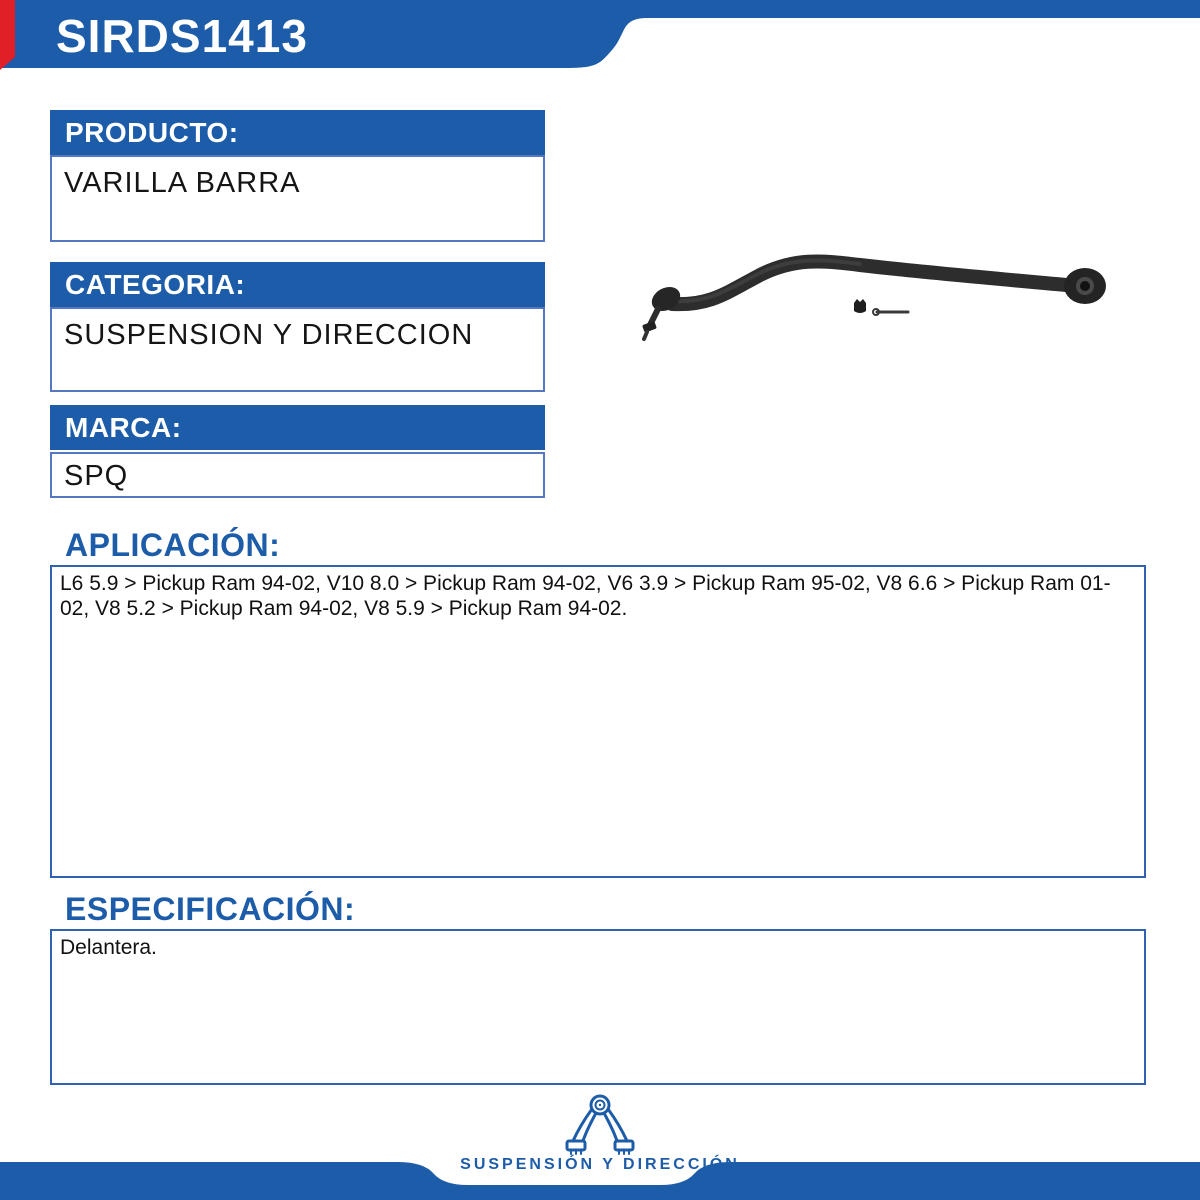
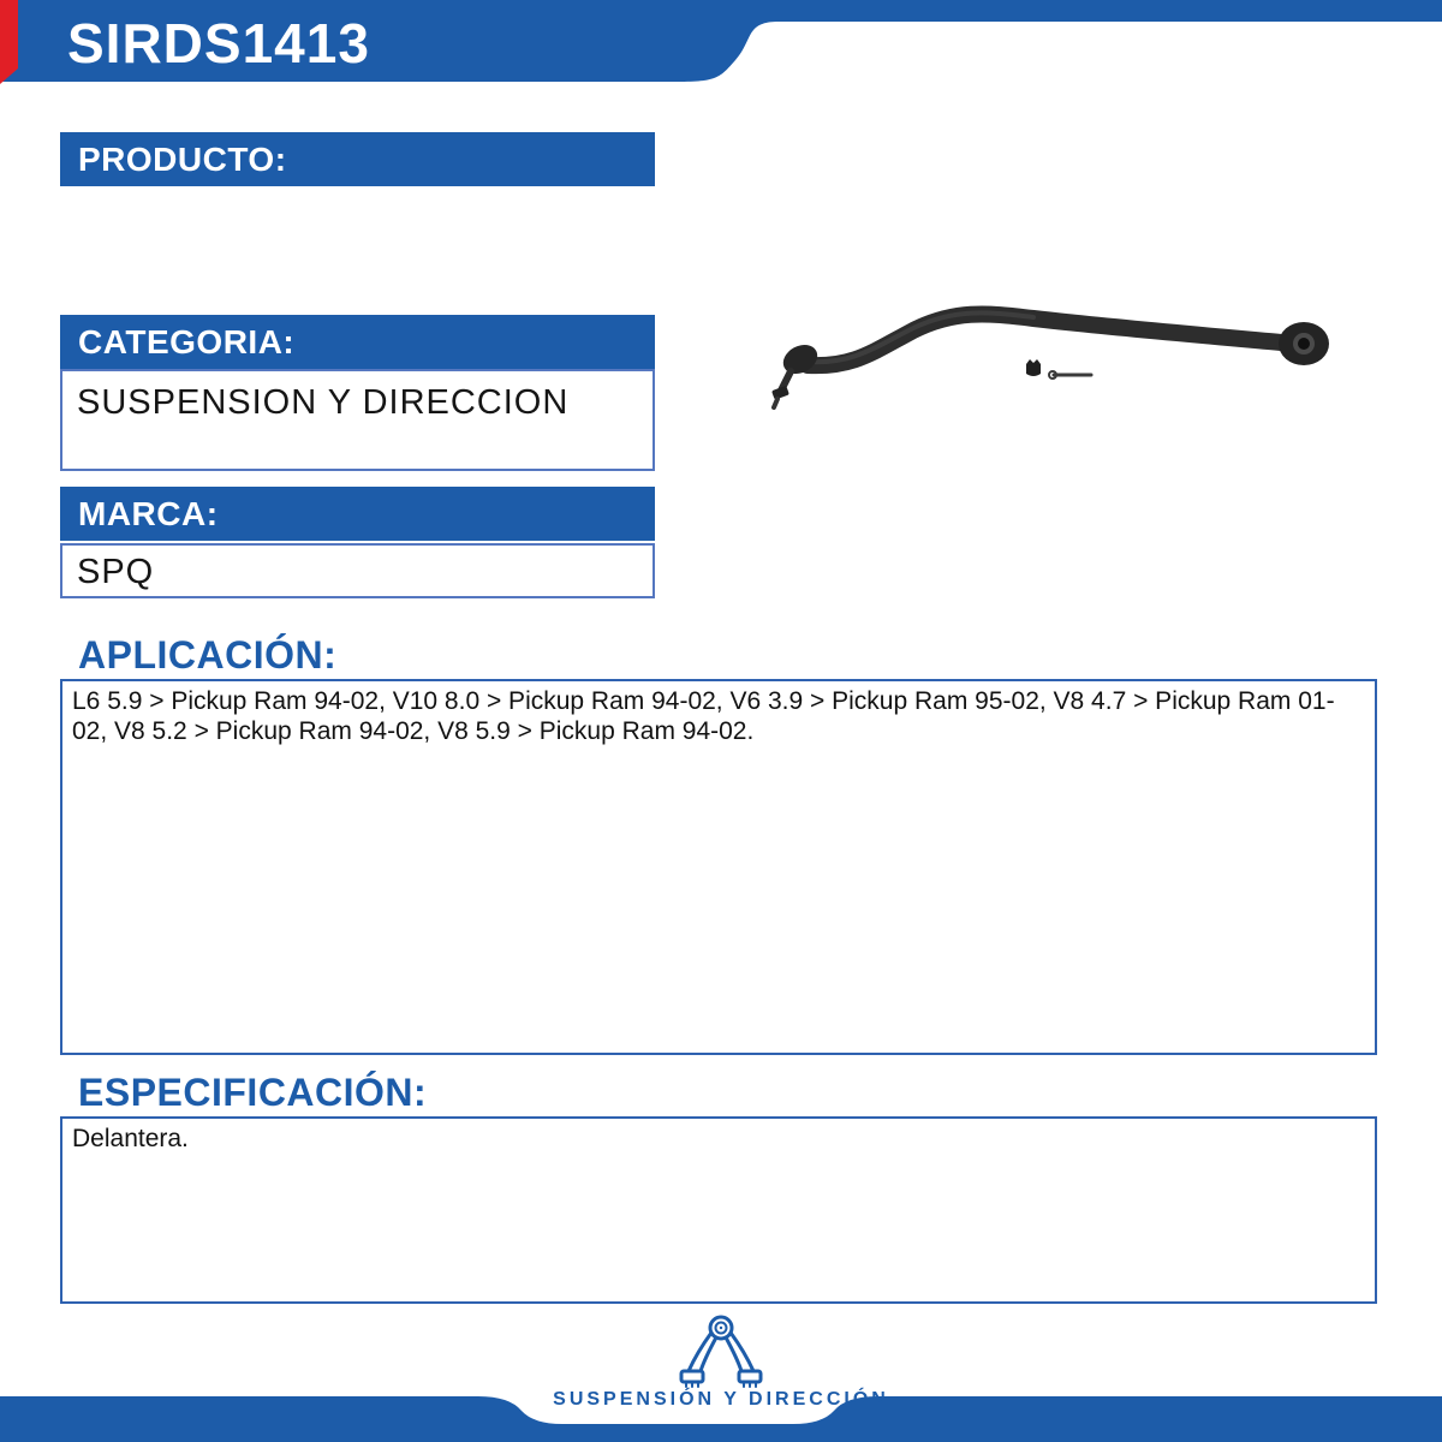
  SIRDS1413
  PRODUCTO:
- VARILLA BARRA
  CATEGORIA:
  SUSPENSION Y DIRECCION
  MARCA:
  SPQ
  APLICACIÓN:
- L6 5.9 > Pickup Ram 94-02, V10 8.0 > Pickup Ram 94-02, V6 3.9 > Pickup Ram 95-02, V8 6.6 > Pickup Ram 01-02, V8 5.2 > Pickup Ram 94-02, V8 5.9 > Pickup Ram 94-02.
+ L6 5.9 > Pickup Ram 94-02, V10 8.0 > Pickup Ram 94-02, V6 3.9 > Pickup Ram 95-02, V8 4.7 > Pickup Ram 01-02, V8 5.2 > Pickup Ram 94-02, V8 5.9 > Pickup Ram 94-02.
  ESPECIFICACIÓN:
  Delantera.
  SUSPENSIÓN Y DIRECCIÓN
